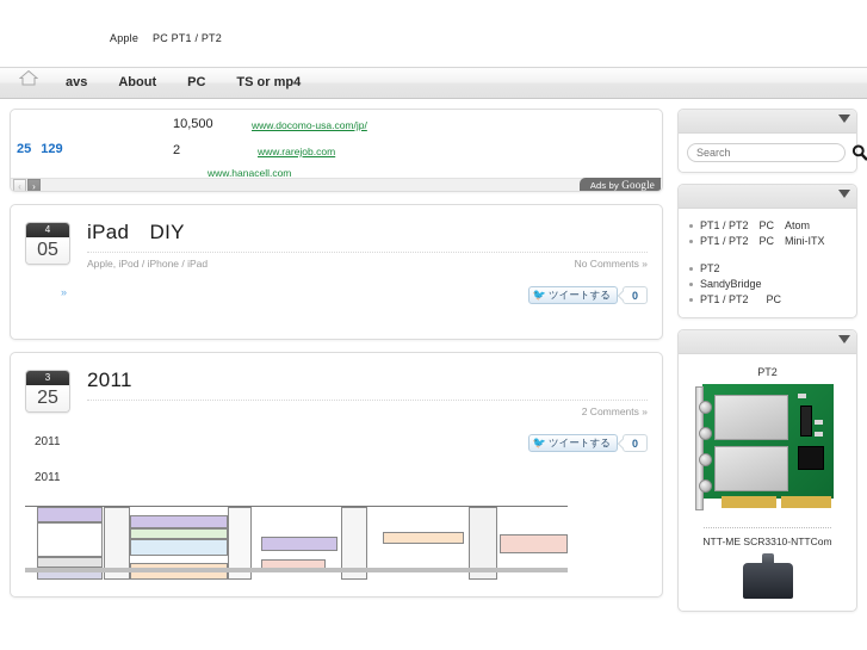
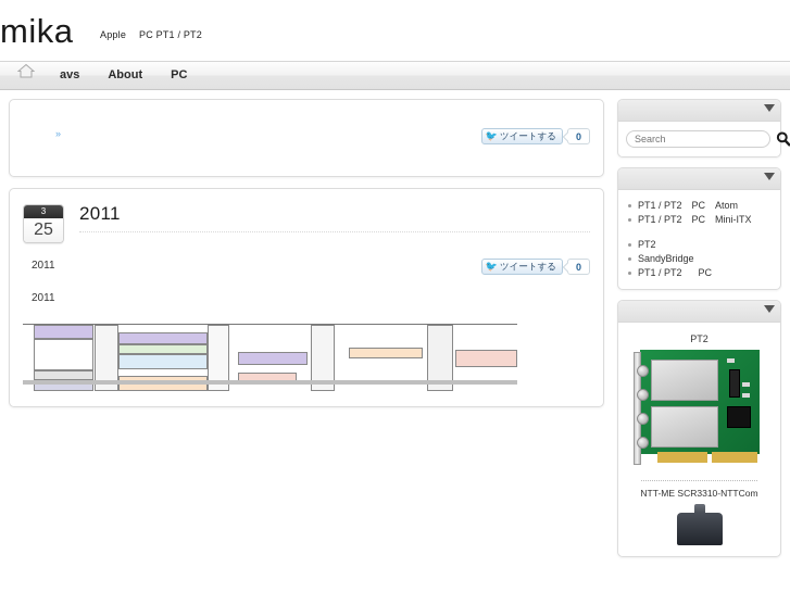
+ mika
  Apple PC PT1 / PT2
  avs
  About
  PC
- TS or mp4
- 10,500
- 2
- 25 129
- www.docomo-usa.com/jp/
- www.rarejob.com
- www.hanacell.com
- ‹
- ›
- Ads by Google
- 4
- 05
- iPad DIY
- Apple, iPod / iPhone / iPad
- No Comments »
  🐦
  ツイートする
  0
  »
  3
  25
  2011
- 2 Comments »
  🐦
  ツイートする
  0
  2011
  2011
  Search
  PT1 / PT2 PC Atom
  PT1 / PT2 PC Mini-ITX
  PT2
  SandyBridge
  PT1 / PT2 PC
  PT2
  NTT-ME SCR3310-NTTCom
